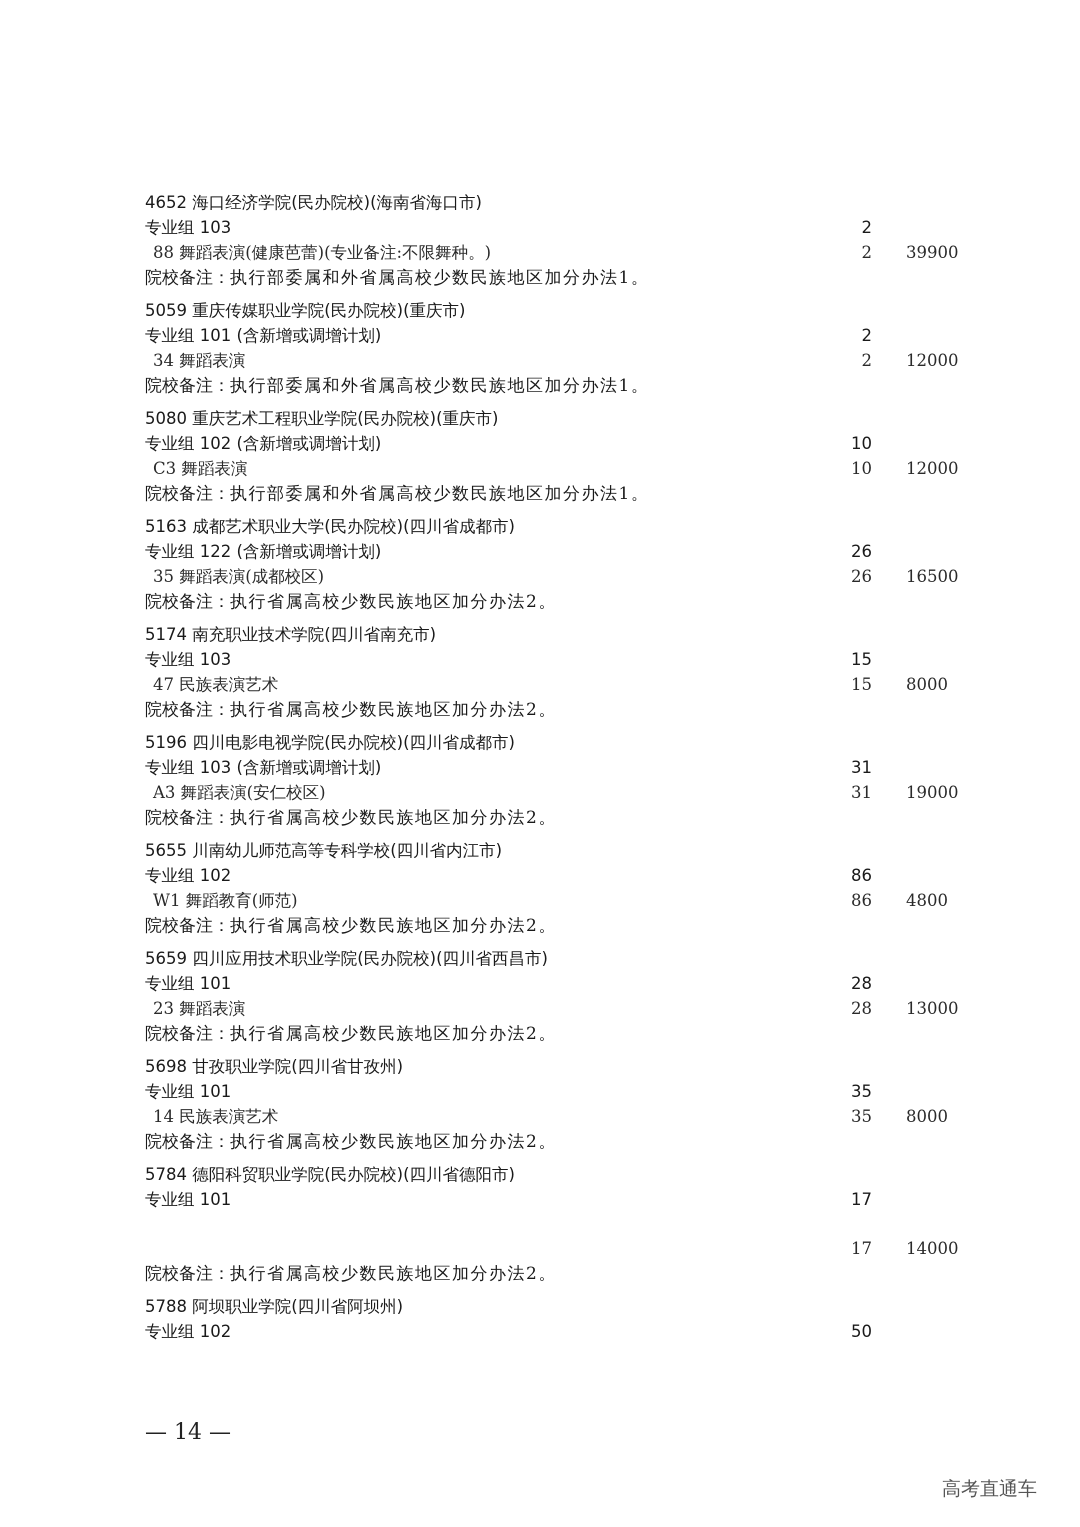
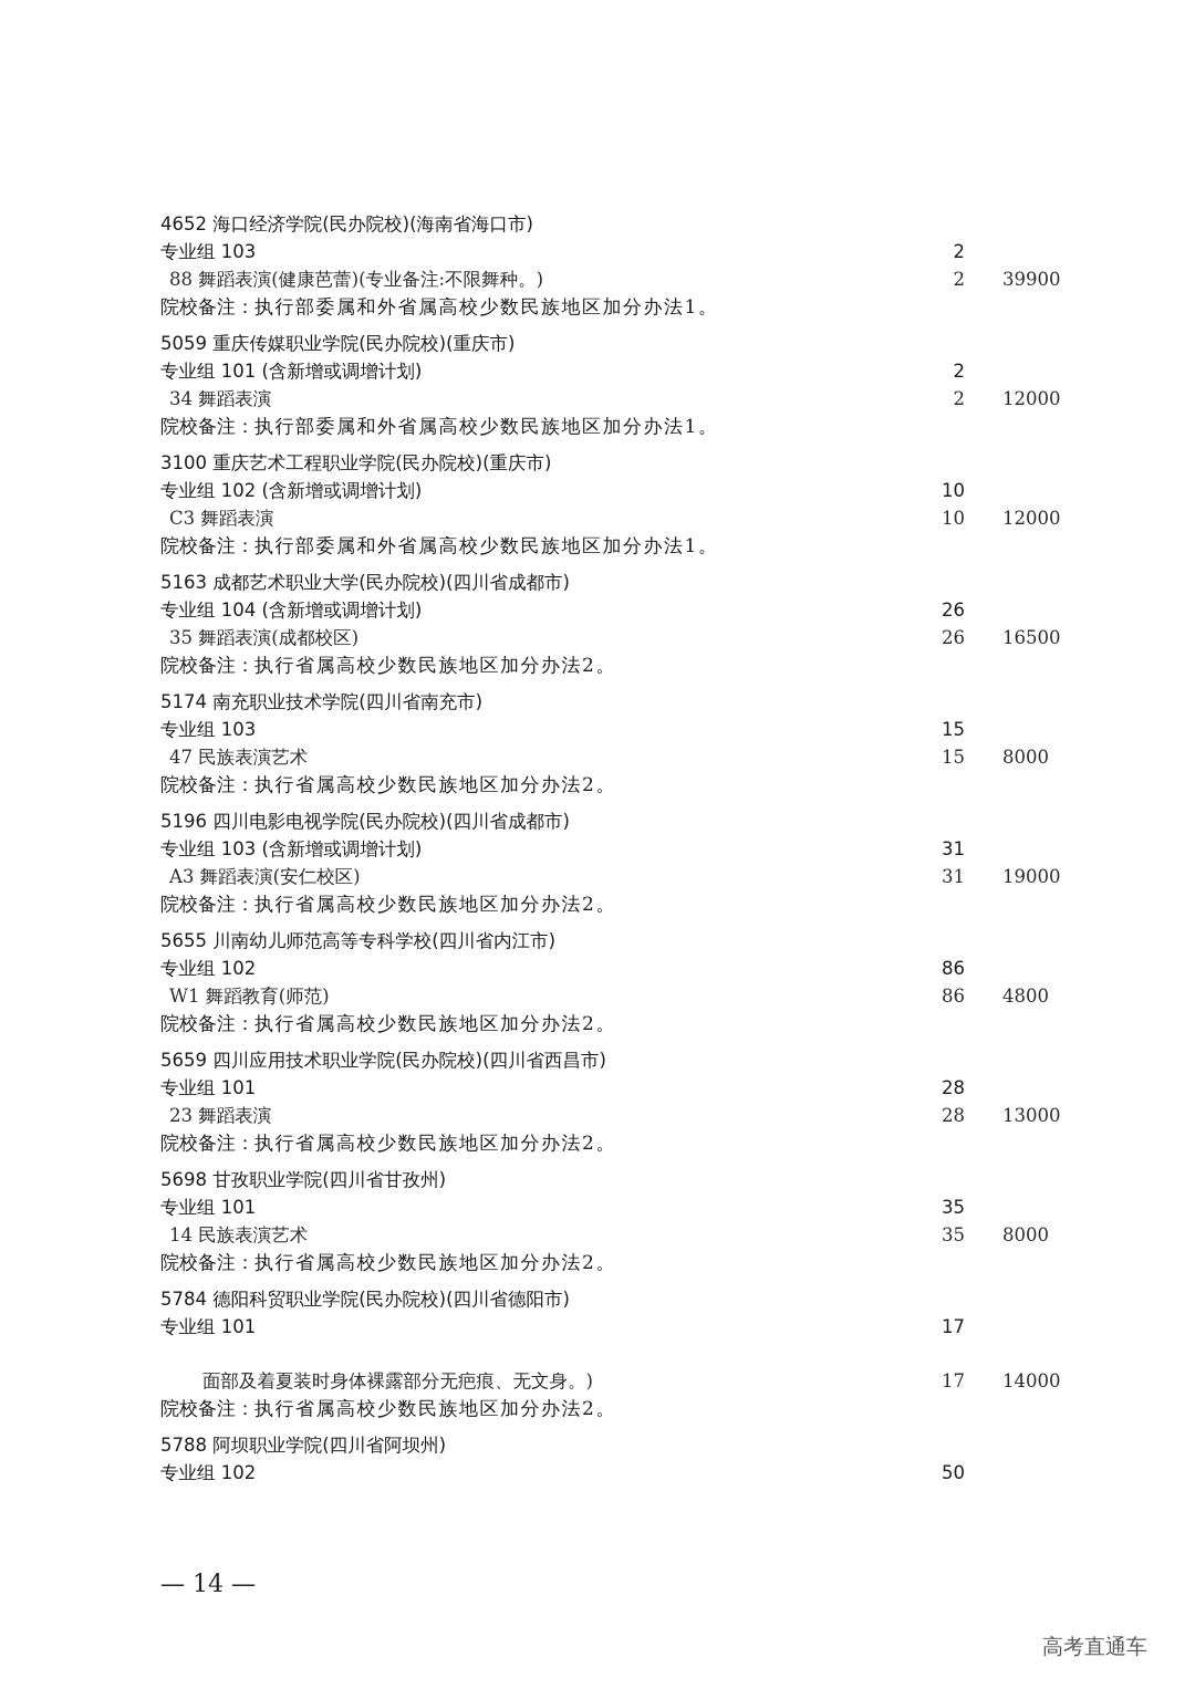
  4652 海口经济学院(民办院校)(海南省海口市)
  专业组 103
  2
  88 舞蹈表演(健康芭蕾)(专业备注:不限舞种。)
  2
  39900
  院校备注：执行部委属和外省属高校少数民族地区加分办法1。
  5059 重庆传媒职业学院(民办院校)(重庆市)
  专业组 101 (含新增或调增计划)
  2
  34 舞蹈表演
  2
  12000
  院校备注：执行部委属和外省属高校少数民族地区加分办法1。
- 5080 重庆艺术工程职业学院(民办院校)(重庆市)
+ 3100 重庆艺术工程职业学院(民办院校)(重庆市)
  专业组 102 (含新增或调增计划)
  10
  C3 舞蹈表演
  10
  12000
  院校备注：执行部委属和外省属高校少数民族地区加分办法1。
  5163 成都艺术职业大学(民办院校)(四川省成都市)
- 专业组 122 (含新增或调增计划)
+ 专业组 104 (含新增或调增计划)
  26
  35 舞蹈表演(成都校区)
  26
  16500
  院校备注：执行省属高校少数民族地区加分办法2。
  5174 南充职业技术学院(四川省南充市)
  专业组 103
  15
  47 民族表演艺术
  15
  8000
  院校备注：执行省属高校少数民族地区加分办法2。
  5196 四川电影电视学院(民办院校)(四川省成都市)
  专业组 103 (含新增或调增计划)
  31
  A3 舞蹈表演(安仁校区)
  31
  19000
  院校备注：执行省属高校少数民族地区加分办法2。
  5655 川南幼儿师范高等专科学校(四川省内江市)
  专业组 102
  86
  W1 舞蹈教育(师范)
  86
  4800
  院校备注：执行省属高校少数民族地区加分办法2。
  5659 四川应用技术职业学院(民办院校)(四川省西昌市)
  专业组 101
  28
  23 舞蹈表演
  28
  13000
  院校备注：执行省属高校少数民族地区加分办法2。
  5698 甘孜职业学院(四川省甘孜州)
  专业组 101
  35
  14 民族表演艺术
  35
  8000
  院校备注：执行省属高校少数民族地区加分办法2。
  5784 德阳科贸职业学院(民办院校)(四川省德阳市)
  专业组 101
  17
+ 面部及着夏装时身体裸露部分无疤痕、无文身。)
  17
  14000
  院校备注：执行省属高校少数民族地区加分办法2。
  5788 阿坝职业学院(四川省阿坝州)
  专业组 102
  50
  — 14 —
  高考直通车
